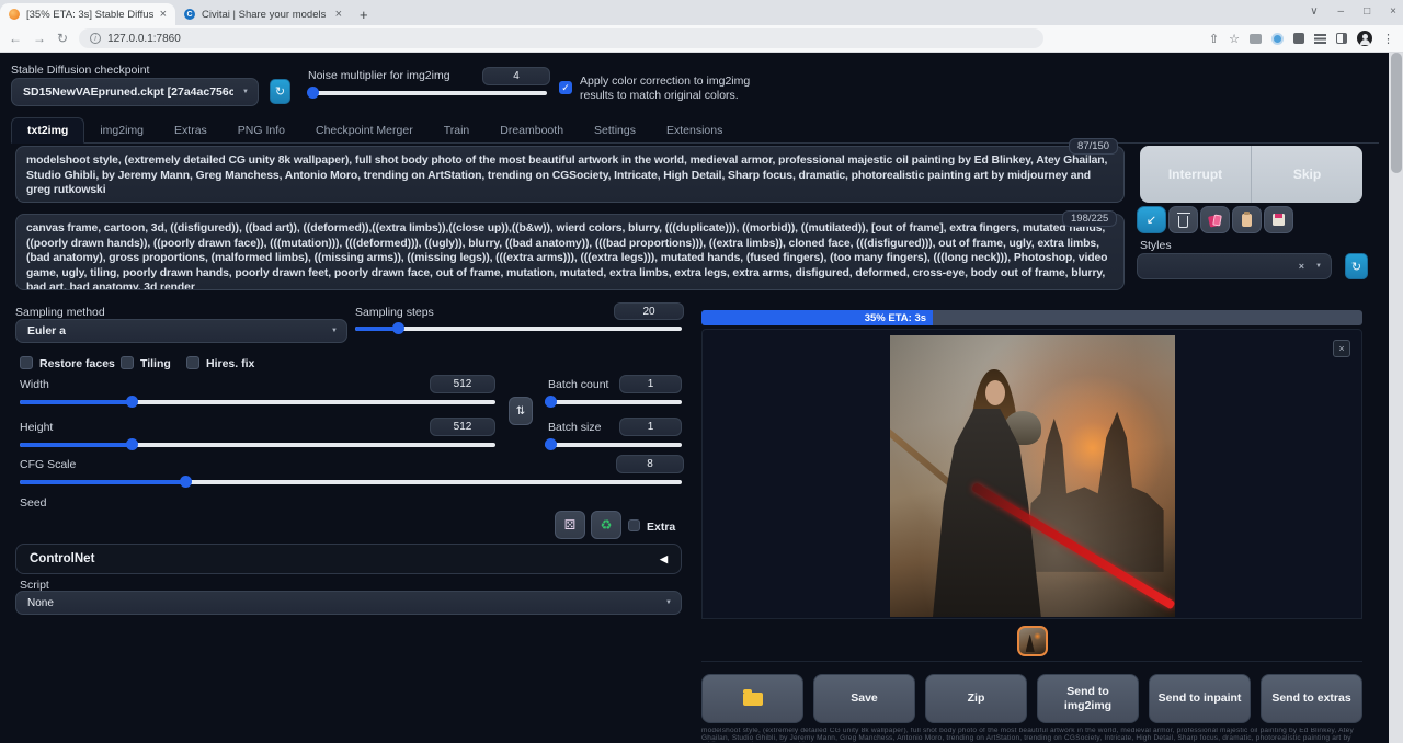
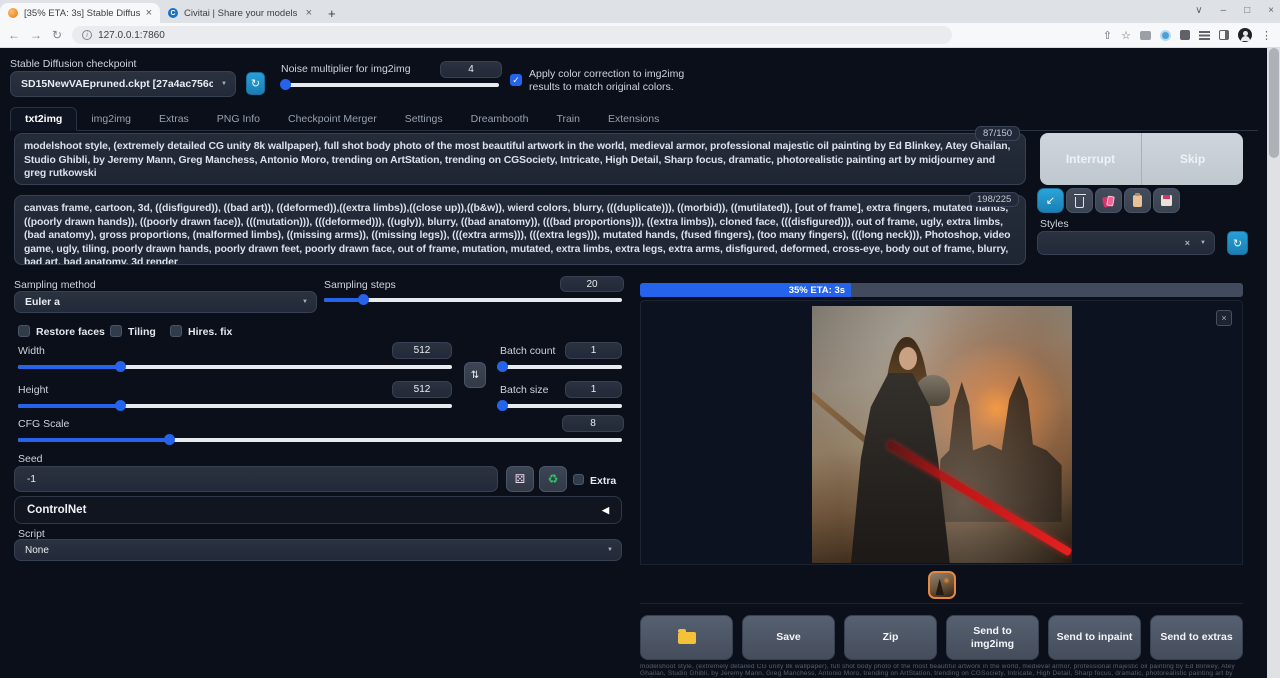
  [35% ETA: 3s] Stable Diffus
  ×
  Civitai | Share your models
  ×
  +
  ∨
  –
  □
  ×
  ←
  →
  ↻
  127.0.0.1:7860
  ⇧
  ☆
  ⋮
  Stable Diffusion checkpoint
  SD15NewVAEpruned.ckpt [27a4ac756c
  ↻
  Noise multiplier for img2img
  4
  ✓
  Apply color correction to img2img results to match original colors.
  txt2img
  img2img
  Extras
  PNG Info
  Checkpoint Merger
- Train
+ Settings
  Dreambooth
- Settings
+ Train
  Extensions
  87/150
  modelshoot style, (extremely detailed CG unity 8k wallpaper), full shot body photo of the most beautiful artwork in the world, medieval armor, professional majestic oil painting by Ed Blinkey, Atey Ghailan, Studio Ghibli, by Jeremy Mann, Greg Manchess, Antonio Moro, trending on ArtStation, trending on CGSociety, Intricate, High Detail, Sharp focus, dramatic, photorealistic painting art by midjourney and greg rutkowski
  198/225
  canvas frame, cartoon, 3d, ((disfigured)), ((bad art)), ((deformed)),((extra limbs)),((close up)),((b&w)), wierd colors, blurry, (((duplicate))), ((morbid)), ((mutilated)), [out of frame], extra fingers, mutated hands, ((poorly drawn hands)), ((poorly drawn face)), (((mutation))), (((deformed))), ((ugly)), blurry, ((bad anatomy)), (((bad proportions))), ((extra limbs)), cloned face, (((disfigured))), out of frame, ugly, extra limbs, (bad anatomy), gross proportions, (malformed limbs), ((missing arms)), ((missing legs)), (((extra arms))), (((extra legs))), mutated hands, (fused fingers), (too many fingers), (((long neck))), Photoshop, video game, ugly, tiling, poorly drawn hands, poorly drawn feet, poorly drawn face, out of frame, mutation, mutated, extra limbs, extra legs, extra arms, disfigured, deformed, cross-eye, body out of frame, blurry, bad art, bad anatomy, 3d render
  Sampling method
  Euler a
  Sampling steps
  20
  Restore faces
  Tiling
  Hires. fix
  Width
  512
  Batch count
  1
  ⇅
  Height
  512
  Batch size
  1
  CFG Scale
  8
  Seed
+ -1
  ⚄
  ♻
  Extra
  ControlNet
  ◀
  Script
  None
  Interrupt
  Skip
  ↙
  Styles
  ×
  ↻
  35% ETA: 3s
  ×
  Save
  Zip
  Send to img2img
  Send to inpaint
  Send to extras
